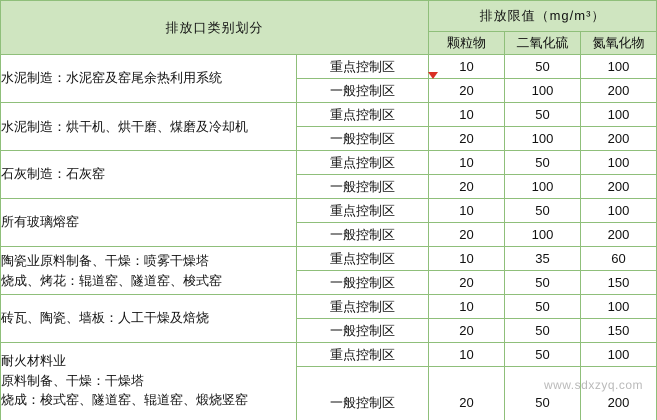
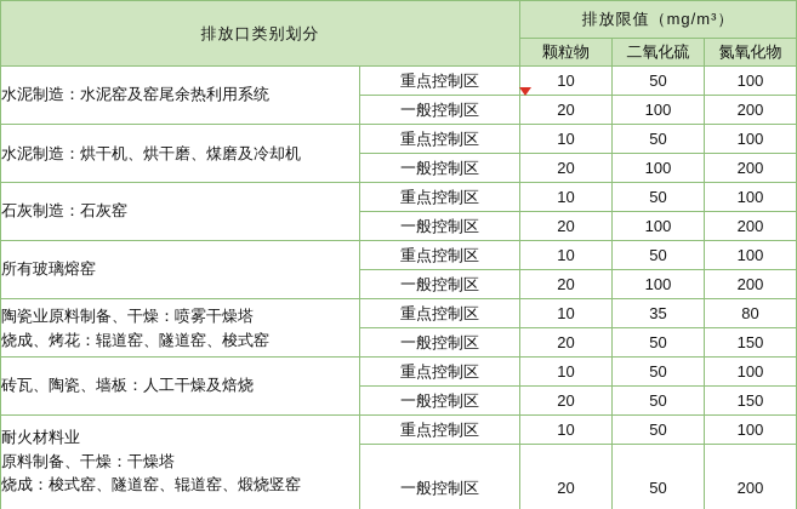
  排放口类别划分	排放限值（mg/m³）
  颗粒物	二氧化硫	氮氧化物
  水泥制造：水泥窑及窑尾余热利用系统	重点控制区	10	50	100
  一般控制区	20	100	200
  水泥制造：烘干机、烘干磨、煤磨及冷却机	重点控制区	10	50	100
  一般控制区	20	100	200
  石灰制造：石灰窑	重点控制区	10	50	100
  一般控制区	20	100	200
  所有玻璃熔窑	重点控制区	10	50	100
  一般控制区	20	100	200
- 陶瓷业原料制备、干燥：喷雾干燥塔 烧成、烤花：辊道窑、隧道窑、梭式窑	重点控制区	10	35	60
+ 陶瓷业原料制备、干燥：喷雾干燥塔 烧成、烤花：辊道窑、隧道窑、梭式窑	重点控制区	10	35	80
  一般控制区	20	50	150
  砖瓦、陶瓷、墙板：人工干燥及焙烧	重点控制区	10	50	100
  一般控制区	20	50	150
  耐火材料业 原料制备、干燥：干燥塔 烧成：梭式窑、隧道窑、辊道窑、煅烧竖窑	重点控制区	10	50	100
  一般控制区	20	50	200
- www.sdxzyq.com
